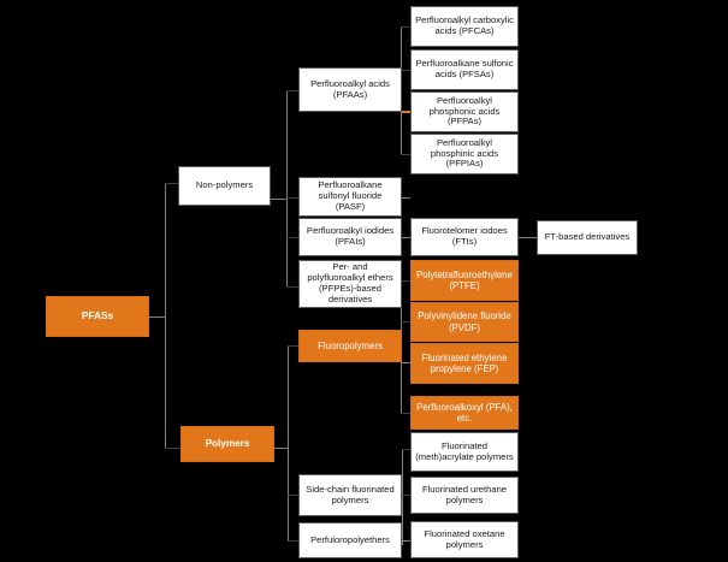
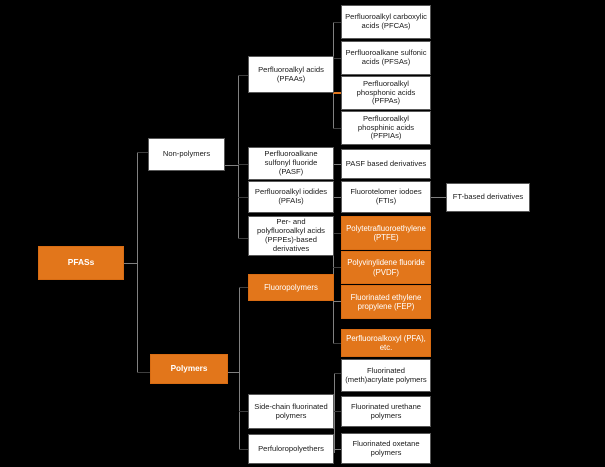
  PFASs
  Non-polymers
  Polymers
  Perfluoroalkyl acids (PFAAs)
  Perfluoroalkane sulfonyl fluoride (PASF)
  Perfluoroalkyl iodides (PFAIs)
- Per- and polyfluoroalkyl ethers (PFPEs)-based derivatives
+ Per- and polyfluoroalkyl acids (PFPEs)-based derivatives
  Fluoropolymers
  Side-chain fluorinated polymers
  Perfuloropolyethers
  Perfluoroalkyl carboxylic acids (PFCAs)
  Perfluoroalkane sulfonic acids (PFSAs)
  Perfluoroalkyl phosphonic acids (PFPAs)
  Perfluoroalkyl phosphinic acids (PFPIAs)
+ PASF based derivatives
  Fluorotelomer iodoes (FTIs)
  FT-based derivatives
  Polytetrafluoroethylene (PTFE)
  Polyvinylidene fluoride (PVDF)
  Fluorinated ethylene propylene (FEP)
  Perfluoroalkoxyl (PFA), etc.
  Fluorinated (meth)acrylate polymers
  Fluorinated urethane polymers
  Fluorinated oxetane polymers
